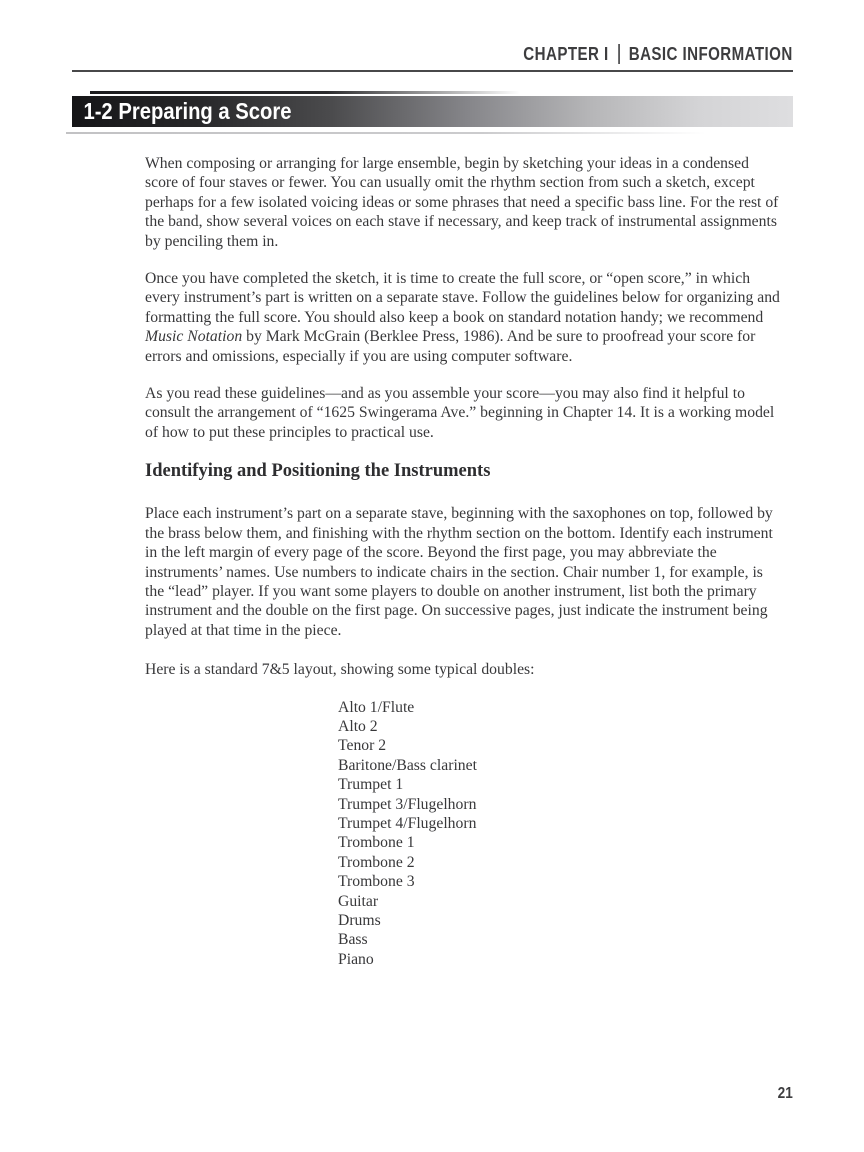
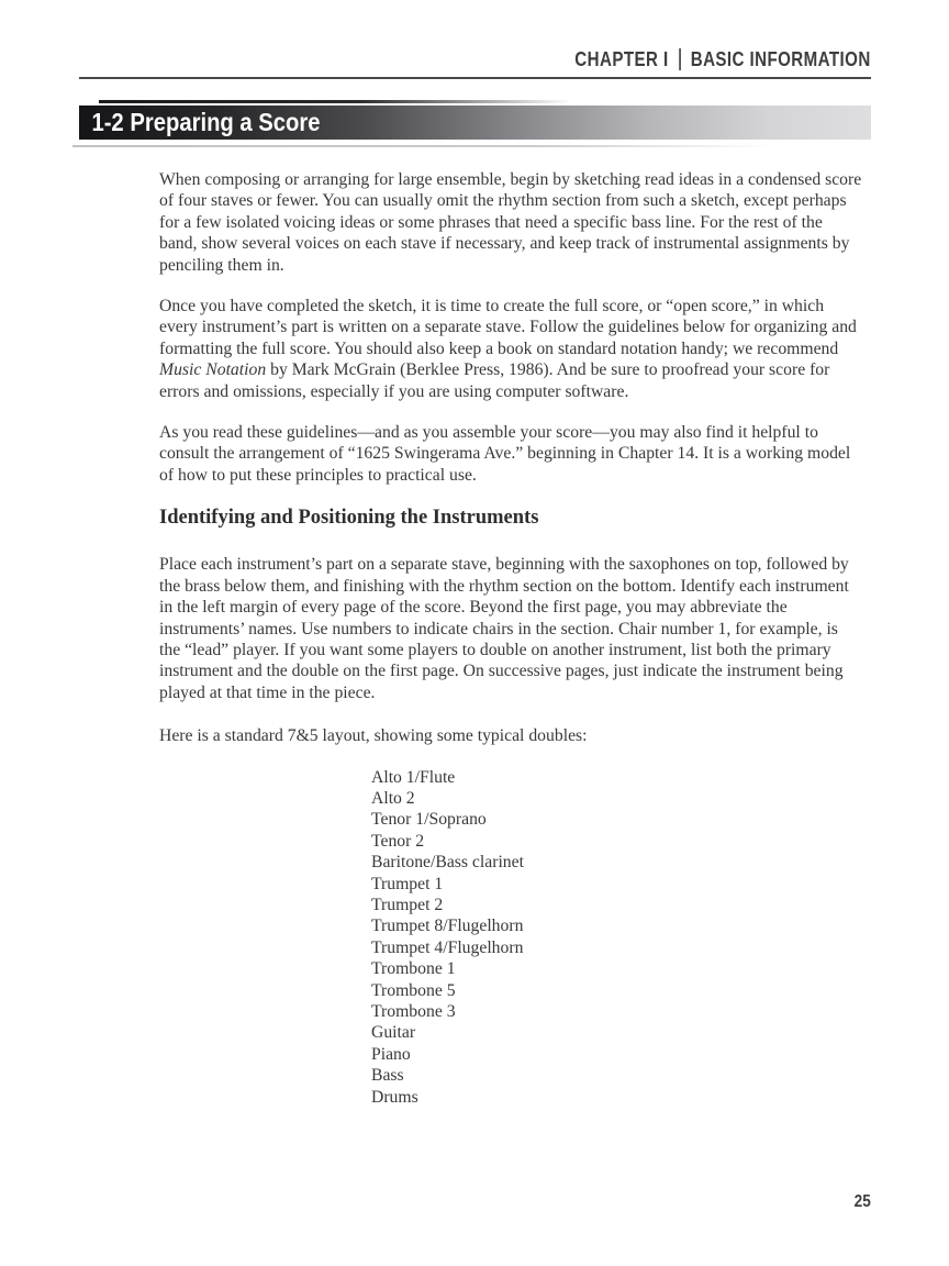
  CHAPTER I
  BASIC INFORMATION
  1-2 Preparing a Score
- When composing or arranging for large ensemble, begin by sketching your ideas in a condensed score of four staves or fewer. You can usually omit the rhythm section from such a sketch, except perhaps for a few isolated voicing ideas or some phrases that need a specific bass line. For the rest of the band, show several voices on each stave if necessary, and keep track of instrumental assignments by penciling them in.
+ When composing or arranging for large ensemble, begin by sketching read ideas in a condensed score of four staves or fewer. You can usually omit the rhythm section from such a sketch, except perhaps for a few isolated voicing ideas or some phrases that need a specific bass line. For the rest of the band, show several voices on each stave if necessary, and keep track of instrumental assignments by penciling them in.
  Once you have completed the sketch, it is time to create the full score, or “open score,” in which every instrument’s part is written on a separate stave. Follow the guidelines below for organizing and formatting the full score. You should also keep a book on standard notation handy; we recommend Music Notation by Mark McGrain (Berklee Press, 1986). And be sure to proofread your score for errors and omissions, especially if you are using computer software.
  As you read these guidelines—and as you assemble your score—you may also find it helpful to consult the arrangement of “1625 Swingerama Ave.” beginning in Chapter 14. It is a working model of how to put these principles to practical use.
  Identifying and Positioning the Instruments
  Place each instrument’s part on a separate stave, beginning with the saxophones on top, followed by the brass below them, and finishing with the rhythm section on the bottom. Identify each instrument in the left margin of every page of the score. Beyond the first page, you may abbreviate the instruments’ names. Use numbers to indicate chairs in the section. Chair number 1, for example, is the “lead” player. If you want some players to double on another instrument, list both the primary instrument and the double on the first page. On successive pages, just indicate the instrument being played at that time in the piece.
  Here is a standard 7&5 layout, showing some typical doubles:
  Alto 1/Flute
  Alto 2
+ Tenor 1/Soprano
  Tenor 2
  Baritone/Bass clarinet
  Trumpet 1
+ Trumpet 2
- Trumpet 3/Flugelhorn
+ Trumpet 8/Flugelhorn
  Trumpet 4/Flugelhorn
  Trombone 1
- Trombone 2
+ Trombone 5
  Trombone 3
  Guitar
- Drums
+ Piano
  Bass
- Piano
+ Drums
- 21
+ 25
